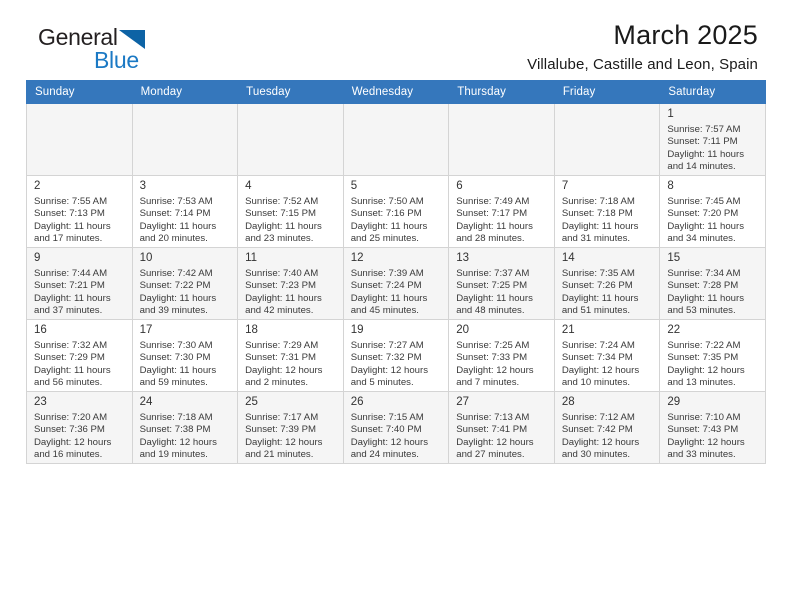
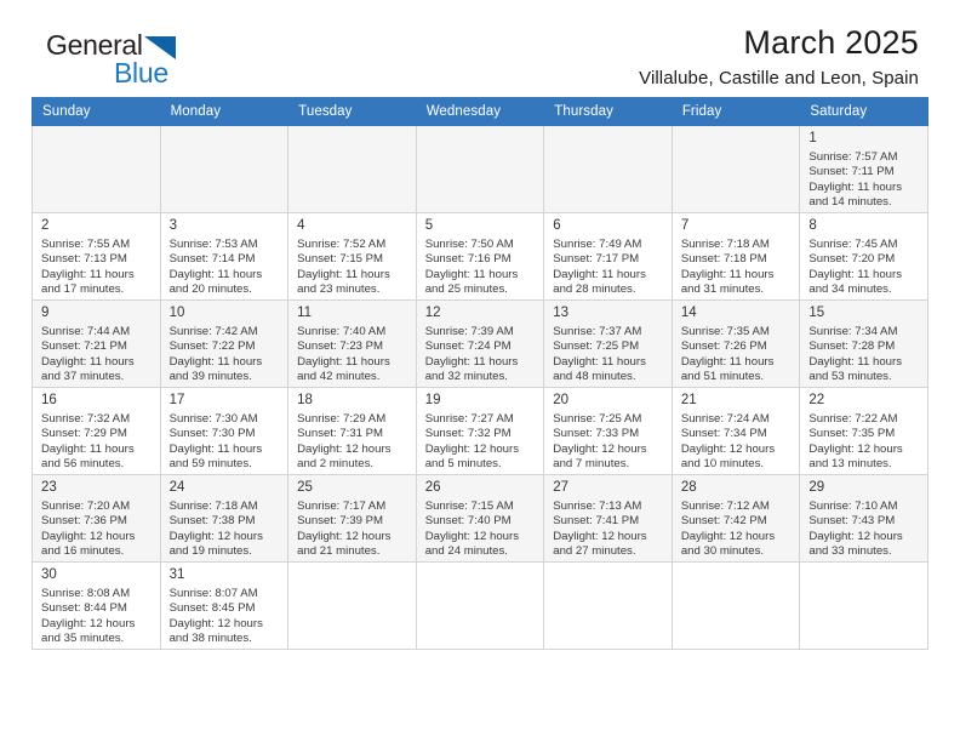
  General
  Blue
  March 2025
  Villalube, Castille and Leon, Spain
  Sunday	Monday	Tuesday	Wednesday	Thursday	Friday	Saturday
  						1Sunrise: 7:57 AMSunset: 7:11 PMDaylight: 11 hours and 14 minutes.
  2Sunrise: 7:55 AMSunset: 7:13 PMDaylight: 11 hours and 17 minutes.	3Sunrise: 7:53 AMSunset: 7:14 PMDaylight: 11 hours and 20 minutes.	4Sunrise: 7:52 AMSunset: 7:15 PMDaylight: 11 hours and 23 minutes.	5Sunrise: 7:50 AMSunset: 7:16 PMDaylight: 11 hours and 25 minutes.	6Sunrise: 7:49 AMSunset: 7:17 PMDaylight: 11 hours and 28 minutes.	7Sunrise: 7:18 AMSunset: 7:18 PMDaylight: 11 hours and 31 minutes.	8Sunrise: 7:45 AMSunset: 7:20 PMDaylight: 11 hours and 34 minutes.
- 9Sunrise: 7:44 AMSunset: 7:21 PMDaylight: 11 hours and 37 minutes.	10Sunrise: 7:42 AMSunset: 7:22 PMDaylight: 11 hours and 39 minutes.	11Sunrise: 7:40 AMSunset: 7:23 PMDaylight: 11 hours and 42 minutes.	12Sunrise: 7:39 AMSunset: 7:24 PMDaylight: 11 hours and 45 minutes.	13Sunrise: 7:37 AMSunset: 7:25 PMDaylight: 11 hours and 48 minutes.	14Sunrise: 7:35 AMSunset: 7:26 PMDaylight: 11 hours and 51 minutes.	15Sunrise: 7:34 AMSunset: 7:28 PMDaylight: 11 hours and 53 minutes.
+ 9Sunrise: 7:44 AMSunset: 7:21 PMDaylight: 11 hours and 37 minutes.	10Sunrise: 7:42 AMSunset: 7:22 PMDaylight: 11 hours and 39 minutes.	11Sunrise: 7:40 AMSunset: 7:23 PMDaylight: 11 hours and 42 minutes.	12Sunrise: 7:39 AMSunset: 7:24 PMDaylight: 11 hours and 32 minutes.	13Sunrise: 7:37 AMSunset: 7:25 PMDaylight: 11 hours and 48 minutes.	14Sunrise: 7:35 AMSunset: 7:26 PMDaylight: 11 hours and 51 minutes.	15Sunrise: 7:34 AMSunset: 7:28 PMDaylight: 11 hours and 53 minutes.
  16Sunrise: 7:32 AMSunset: 7:29 PMDaylight: 11 hours and 56 minutes.	17Sunrise: 7:30 AMSunset: 7:30 PMDaylight: 11 hours and 59 minutes.	18Sunrise: 7:29 AMSunset: 7:31 PMDaylight: 12 hours and 2 minutes.	19Sunrise: 7:27 AMSunset: 7:32 PMDaylight: 12 hours and 5 minutes.	20Sunrise: 7:25 AMSunset: 7:33 PMDaylight: 12 hours and 7 minutes.	21Sunrise: 7:24 AMSunset: 7:34 PMDaylight: 12 hours and 10 minutes.	22Sunrise: 7:22 AMSunset: 7:35 PMDaylight: 12 hours and 13 minutes.
  23Sunrise: 7:20 AMSunset: 7:36 PMDaylight: 12 hours and 16 minutes.	24Sunrise: 7:18 AMSunset: 7:38 PMDaylight: 12 hours and 19 minutes.	25Sunrise: 7:17 AMSunset: 7:39 PMDaylight: 12 hours and 21 minutes.	26Sunrise: 7:15 AMSunset: 7:40 PMDaylight: 12 hours and 24 minutes.	27Sunrise: 7:13 AMSunset: 7:41 PMDaylight: 12 hours and 27 minutes.	28Sunrise: 7:12 AMSunset: 7:42 PMDaylight: 12 hours and 30 minutes.	29Sunrise: 7:10 AMSunset: 7:43 PMDaylight: 12 hours and 33 minutes.
+ 30Sunrise: 8:08 AMSunset: 8:44 PMDaylight: 12 hours and 35 minutes.	31Sunrise: 8:07 AMSunset: 8:45 PMDaylight: 12 hours and 38 minutes.
